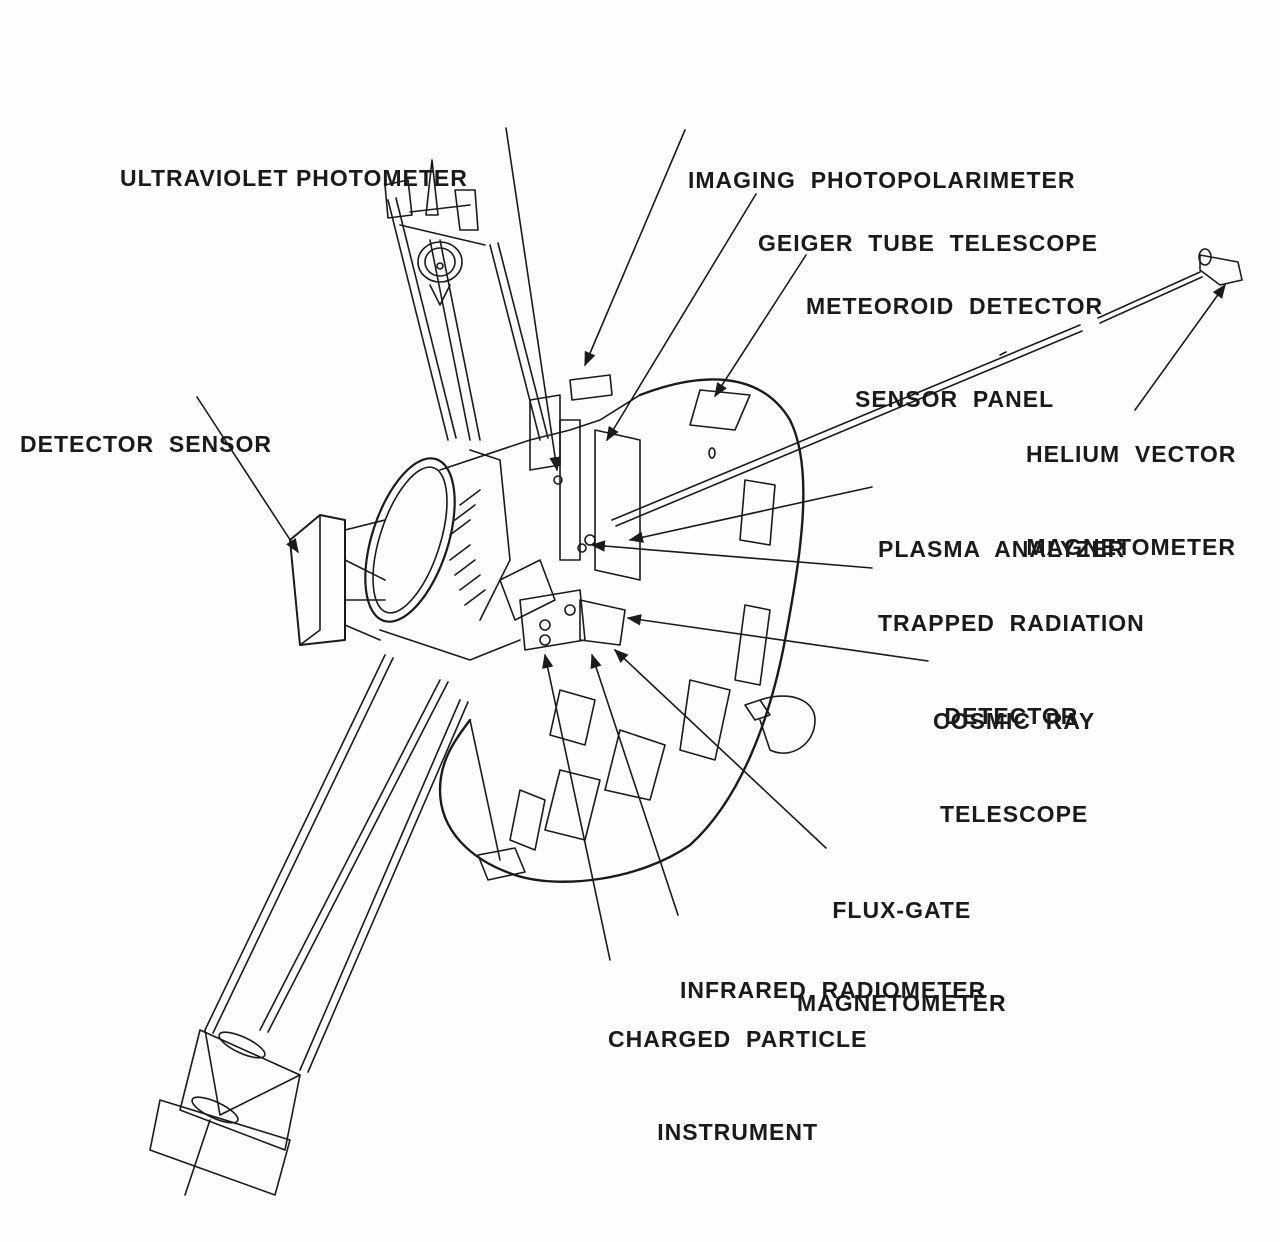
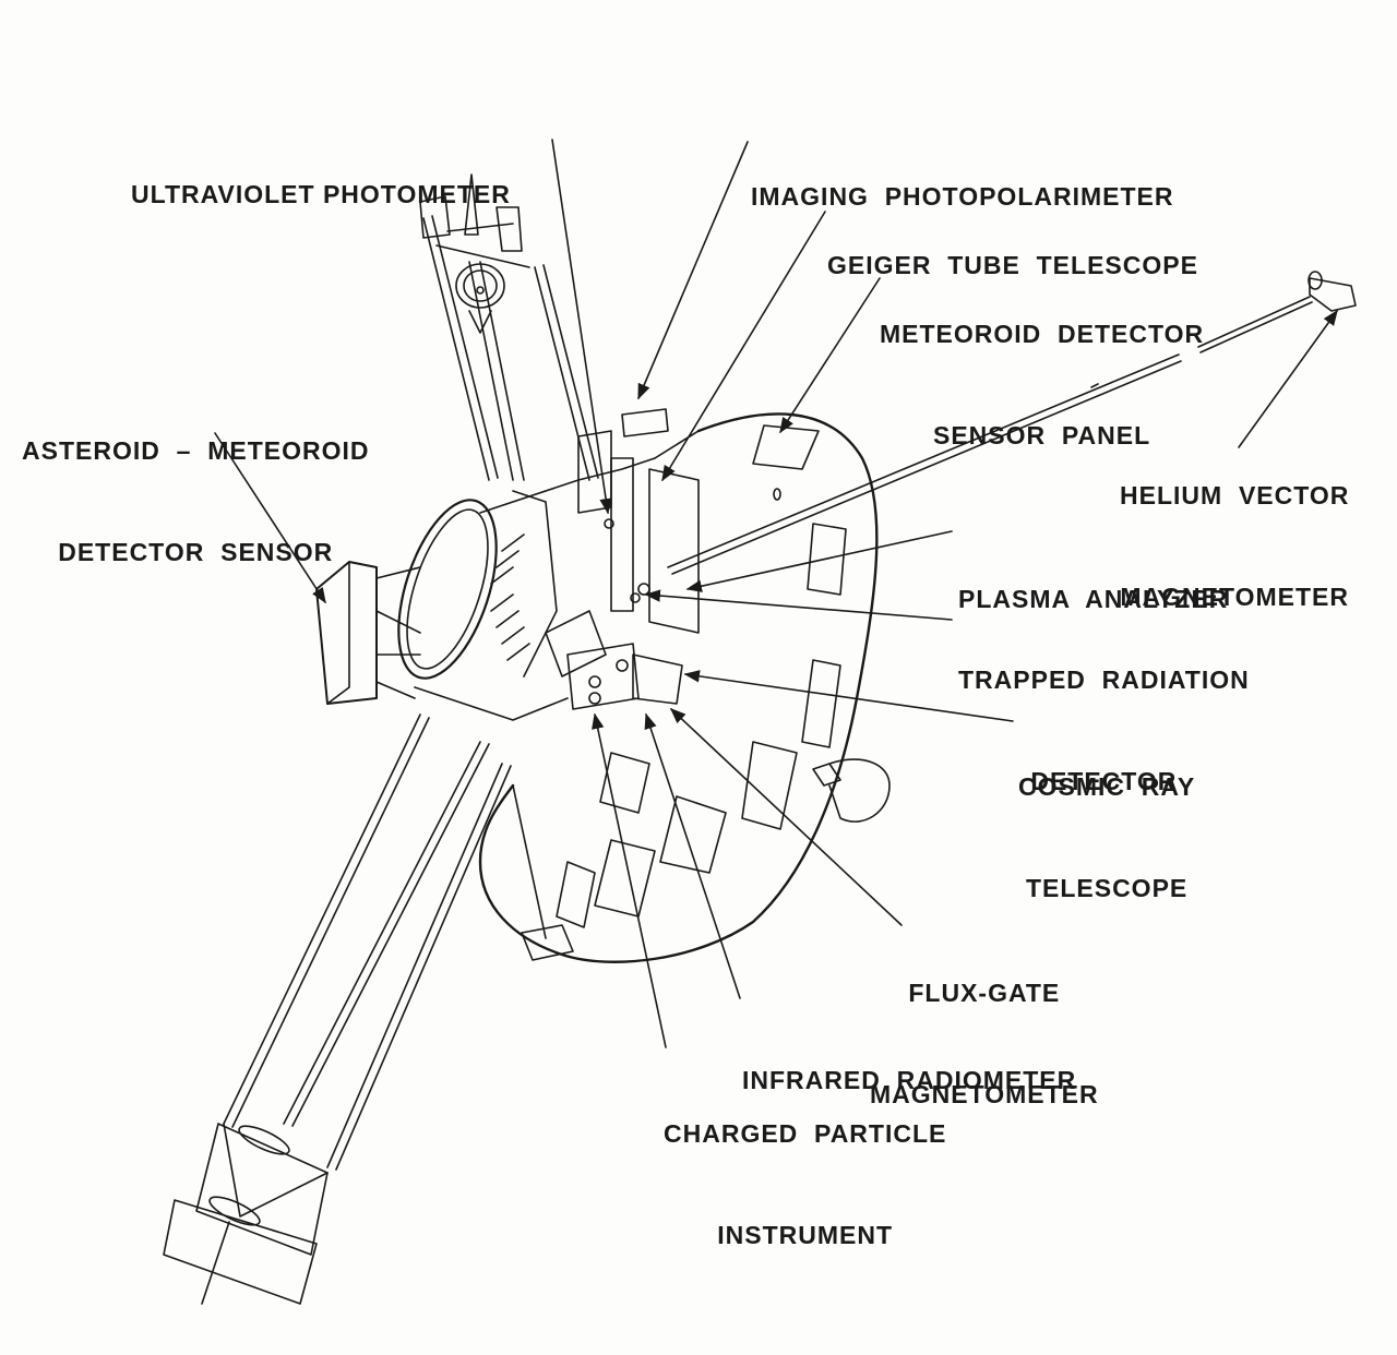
  ULTRAVIOLET PHOTOMETER
  IMAGING PHOTOPOLARIMETER
  GEIGER TUBE TELESCOPE
  METEOROID DETECTOR
  SENSOR PANEL
+ ASTEROID – METEOROID
  DETECTOR SENSOR
  HELIUM VECTOR
  MAGNETOMETER
  PLASMA ANALYZER
  TRAPPED RADIATION
  DETECTOR
  COSMIC RAY
  TELESCOPE
  FLUX-GATE
  MAGNETOMETER
  INFRARED RADIOMETER
  CHARGED PARTICLE
  INSTRUMENT
